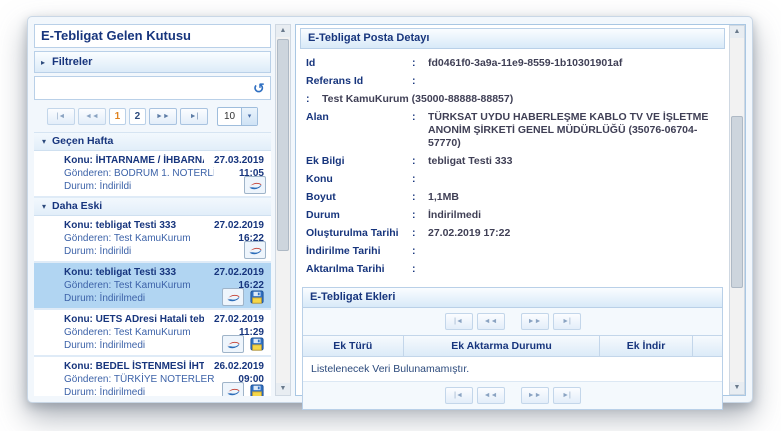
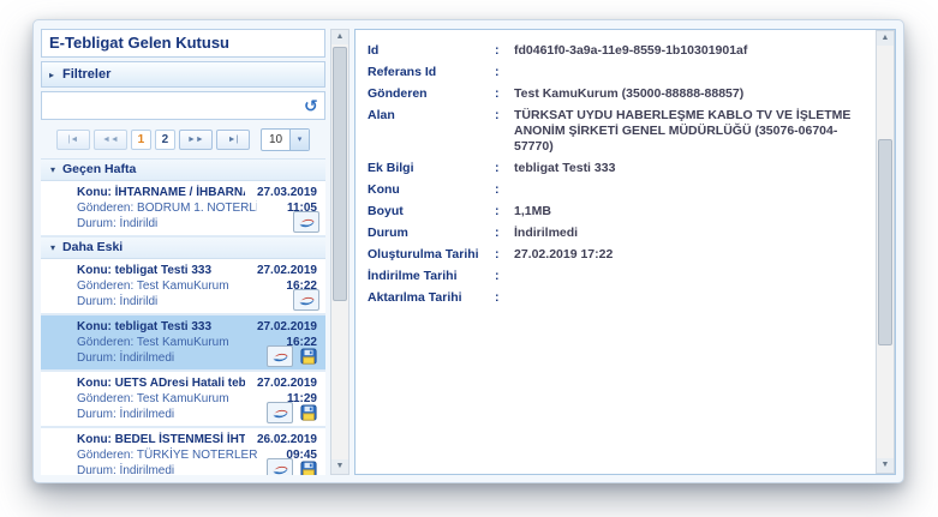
  E-Tebligat Gelen Kutusu
  ▸
  Filtreler
  1
  2
  10
  ▾
  Geçen Hafta
  Konu: İHTARNAME / İHBARN
  Gönderen: BODRUM 1. NOTERL
  Durum: İndirildi
  27.03.2019
  11:05
  ▾
  Daha Eski
  Konu: tebligat Testi 333
  Gönderen: Test KamuKurum
  Durum: İndirildi
  27.02.2019
  16:22
  Konu: tebligat Testi 333
  Gönderen: Test KamuKurum
  Durum: İndirilmedi
  27.02.2019
  16:22
  Gönderen: Test KamuKurum
  Durum: İndirilmedi
  27.02.2019
  11:29
  Konu: BEDEL İSTENMESİ İHT
  Durum: İndirilmedi
  26.02.2019
- 09:00
+ 09:45
- E-Tebligat Posta Detayı
  Id
  :
  fd0461f0-3a9a-11e9-8559-1b10301901af
  Referans Id
  :
+ Gönderen
  :
  Test KamuKurum (35000-88888-88857)
  Alan
  :
  TÜRKSAT UYDU HABERLEŞME KABLO TV VE İŞLETME ANONİM ŞİRKETİ GENEL MÜDÜRLÜĞÜ (35076-06704-57770)
  Ek Bilgi
  :
  tebligat Testi 333
  Konu
  :
  Boyut
  :
  1,1MB
  Durum
  :
  İndirilmedi
  Oluşturulma Tarihi
  :
  27.02.2019 17:22
  İndirilme Tarihi
  :
  Aktarılma Tarihi
  :
- E-Tebligat Ekleri
- Ek Türü
- Ek Aktarma Durumu
- Ek İndir
- Listelenecek Veri Bulunamamıştır.
